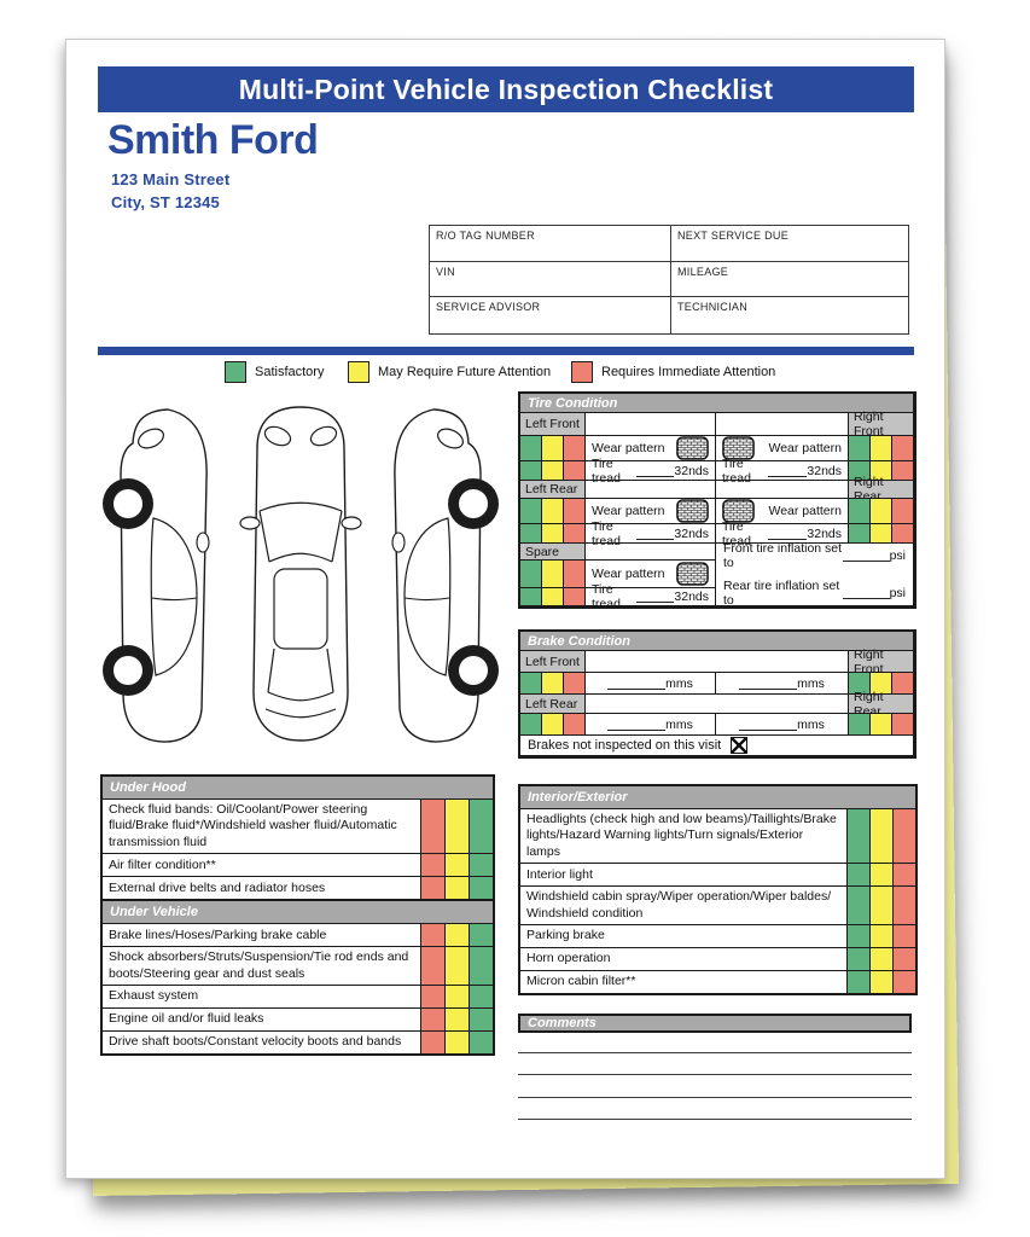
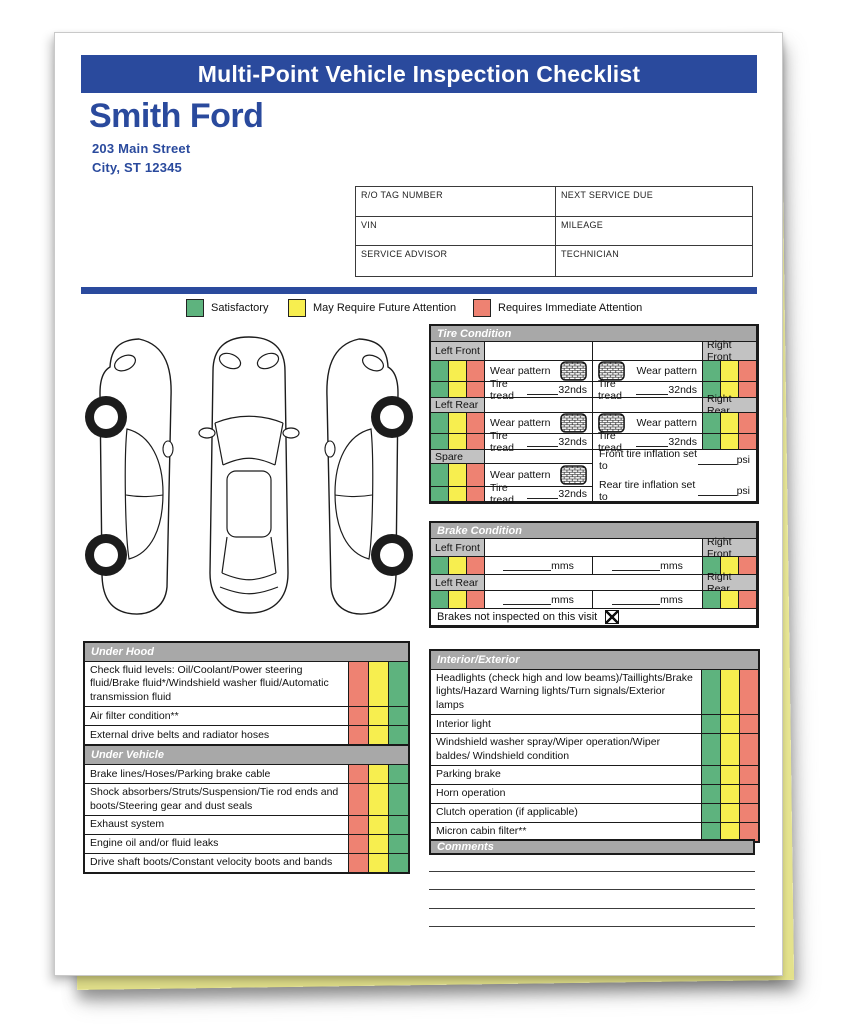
  Multi-Point Vehicle Inspection Checklist
  Smith Ford
- 123 Main Street
+ 203 Main Street
  City, ST 12345
  R/O TAG NUMBER
  NEXT SERVICE DUE
  VIN
  MILEAGE
  SERVICE ADVISOR
  TECHNICIAN
  Satisfactory
  May Require Future Attention
  Requires Immediate Attention
  Tire Condition
  Left Front
  Right Front
  Wear pattern
  Wear pattern
  Tire tread
  32nds
  Tire tread
  32nds
  Left Rear
  Right Rear
  Wear pattern
  Wear pattern
  Tire tread
  32nds
  Tire tread
  32nds
  Spare
  Front tire inflation set to
  psi
  Rear tire inflation set to
  psi
  Wear pattern
  Tire tread
  32nds
  Brake Condition
  Left Front
  Right Front
  mms
  mms
  Left Rear
  Right Rear
  mms
  mms
  Brakes not inspected on this visit
  Under Hood
- Check fluid bands: Oil/Coolant/Power steering fluid/Brake fluid*/Windshield washer fluid/Automatic transmission fluid
+ Check fluid levels: Oil/Coolant/Power steering fluid/Brake fluid*/Windshield washer fluid/Automatic transmission fluid
  Air filter condition**
  External drive belts and radiator hoses
  Under Vehicle
  Brake lines/Hoses/Parking brake cable
  Shock absorbers/Struts/Suspension/Tie rod ends and boots/Steering gear and dust seals
  Exhaust system
  Engine oil and/or fluid leaks
  Drive shaft boots/Constant velocity boots and bands
  Interior/Exterior
  Headlights (check high and low beams)/Taillights/Brake lights/Hazard Warning lights/Turn signals/Exterior lamps
  Interior light
- Windshield cabin spray/Wiper operation/Wiper baldes/ Windshield condition
+ Windshield washer spray/Wiper operation/Wiper baldes/ Windshield condition
  Parking brake
  Horn operation
+ Clutch operation (if applicable)
  Micron cabin filter**
  Comments
